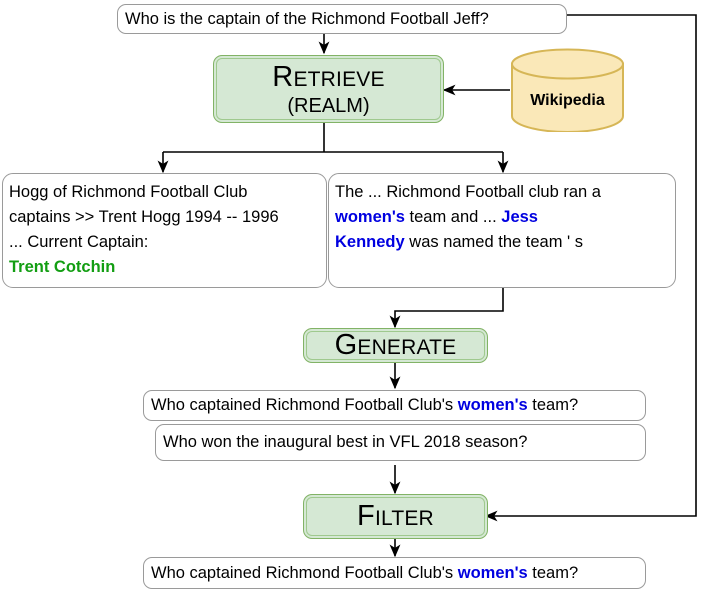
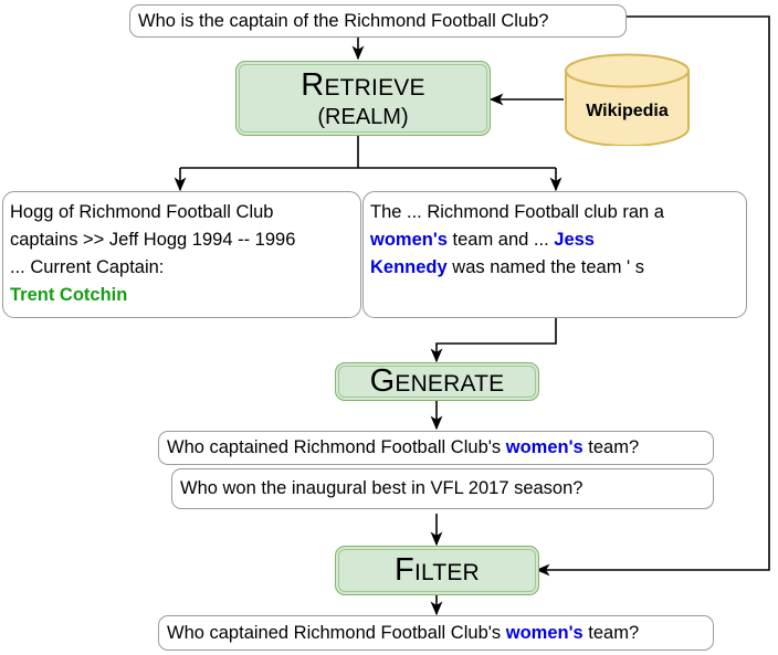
- Who is the captain of the Richmond Football Jeff?
+ Who is the captain of the Richmond Football Club?
  RETRIEVE
  (REALM)
  Wikipedia
  Hogg of Richmond Football Club
- captains >> Trent Hogg 1994 -- 1996
+ captains >> Jeff Hogg 1994 -- 1996
  ... Current Captain:
  Trent Cotchin
  The ... Richmond Football club ran a
  women's team and ... Jess
  Kennedy was named the team ' s
  GENERATE
  Who captained Richmond Football Club's women's team?
- Who won the inaugural best in VFL 2018 season?
+ Who won the inaugural best in VFL 2017 season?
  FILTER
  Who captained Richmond Football Club's women's team?
